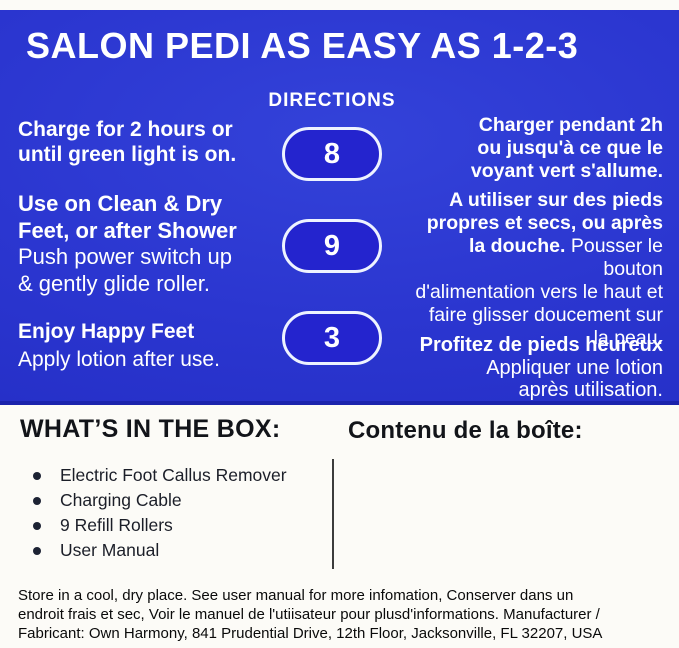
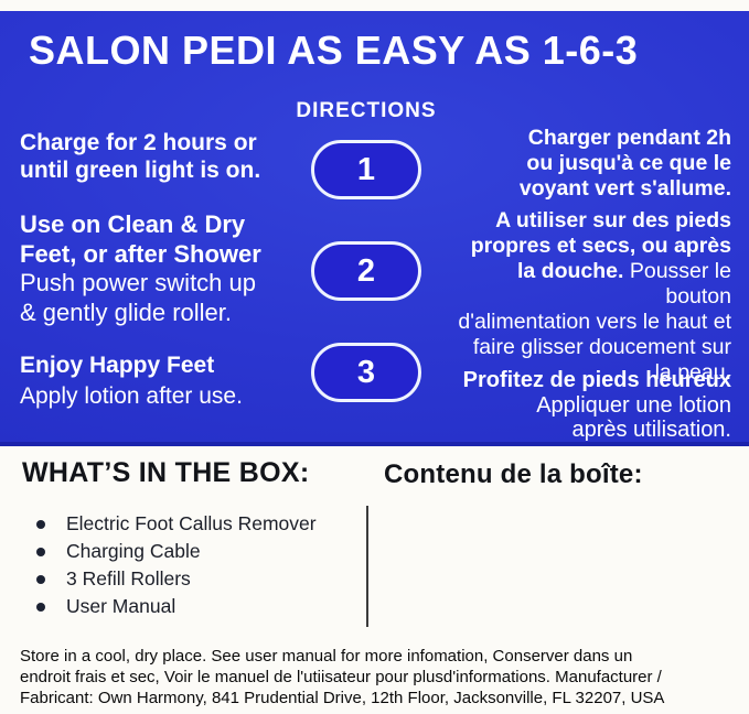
- SALON PEDI AS EASY AS 1-2-3
+ SALON PEDI AS EASY AS 1-6-3
  DIRECTIONS
- 8
+ 1
- 9
+ 2
  3
  Charge for 2 hours or
  until green light is on.
  Use on Clean & Dry
  Feet, or after Shower
  Push power switch up
  & gently glide roller.
  Enjoy Happy Feet
  Apply lotion after use.
  Charger pendant 2h
  ou jusqu'à ce que le
  voyant vert s'allume.
  A utiliser sur des pieds
  propres et secs, ou après
  la douche. Pousser le bouton
  d'alimentation vers le haut et
  faire glisser doucement sur
  la peau.
  Profitez de pieds heureux
  Appliquer une lotion
  après utilisation.
  WHAT’S IN THE BOX:
  Contenu de la boîte:
  Electric Foot Callus Remover
  Charging Cable
- 9 Refill Rollers
+ 3 Refill Rollers
  User Manual
  Store in a cool, dry place. See user manual for more infomation, Conserver dans un
  endroit frais et sec, Voir le manuel de l'utiisateur pour plusd'informations. Manufacturer /
  Fabricant: Own Harmony, 841 Prudential Drive, 12th Floor, Jacksonville, FL 32207, USA
